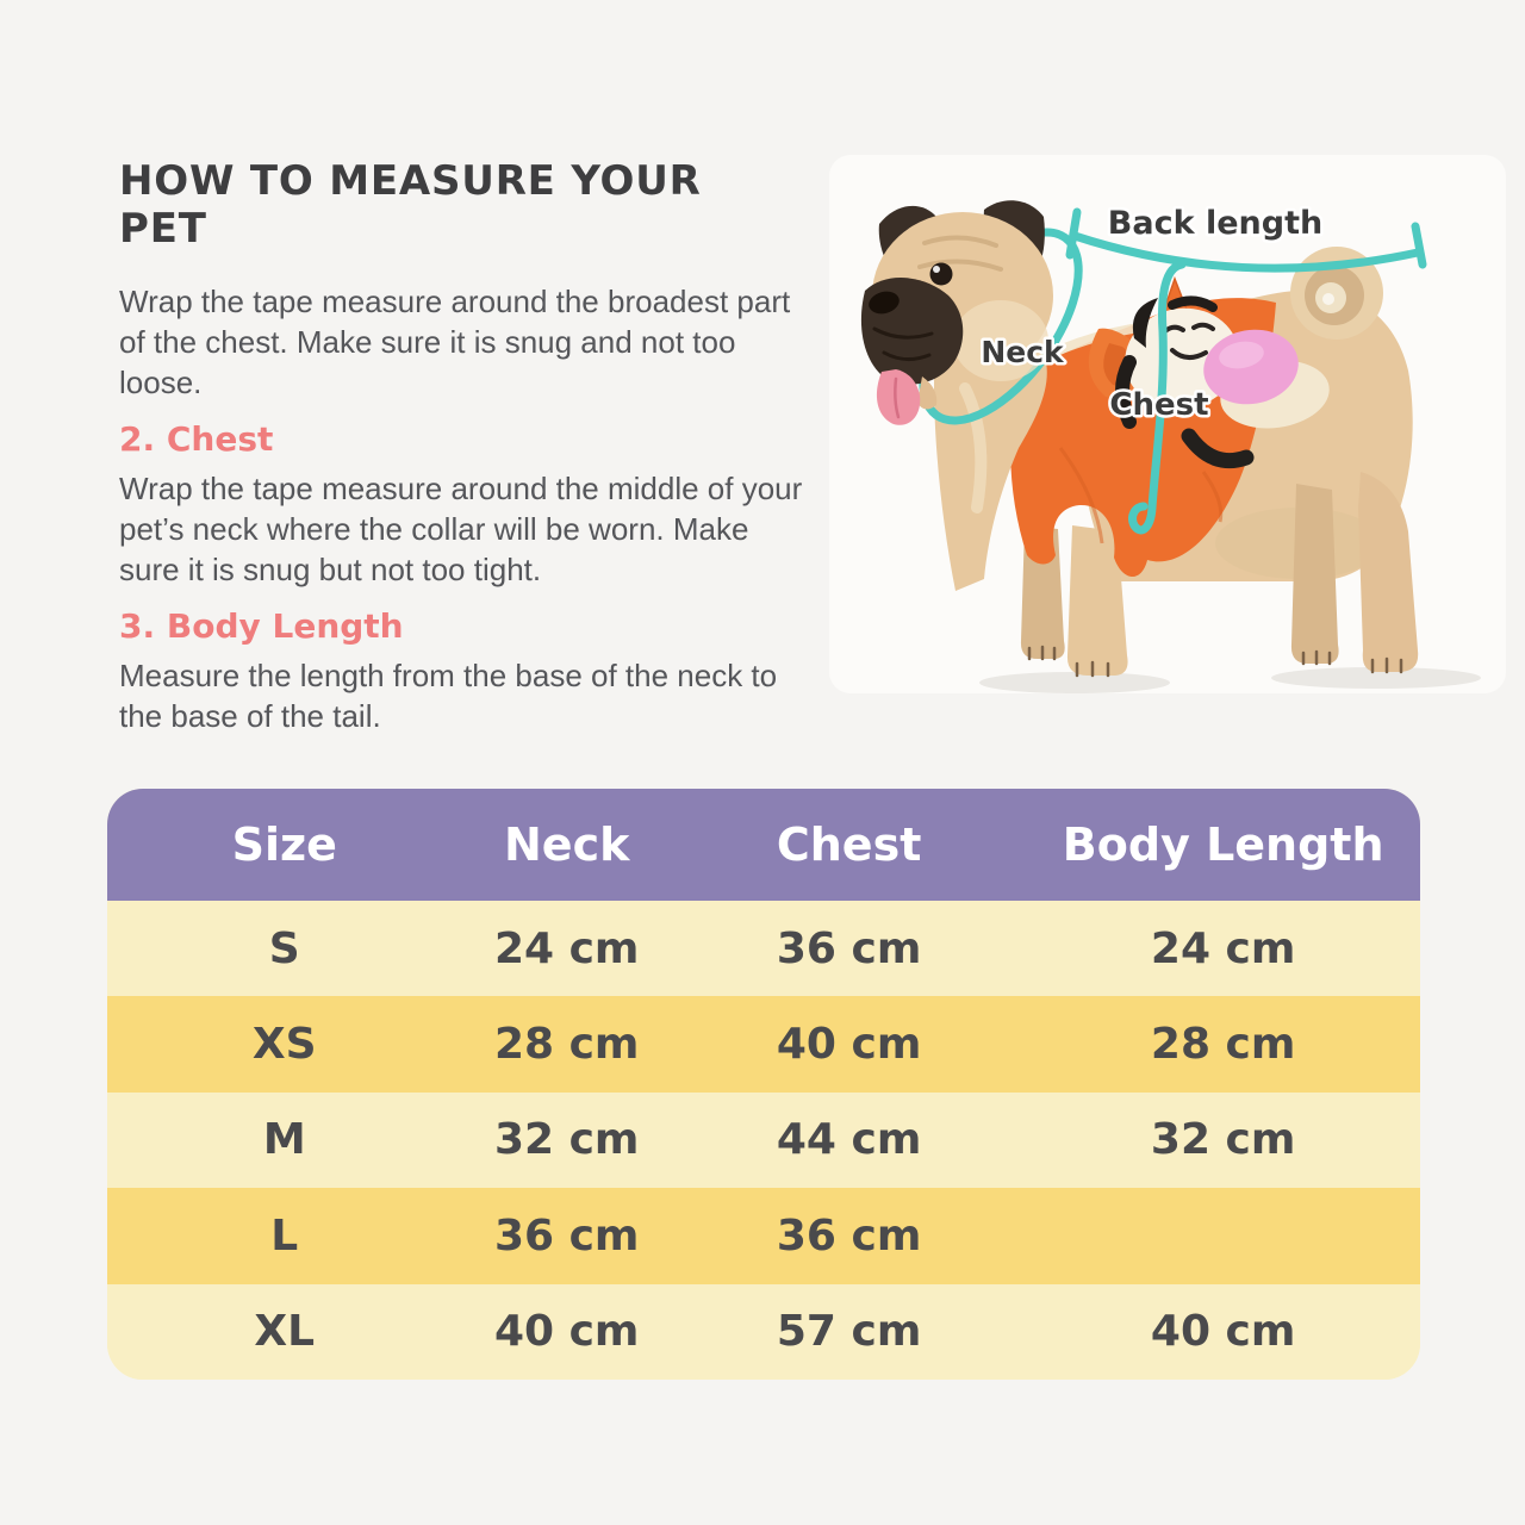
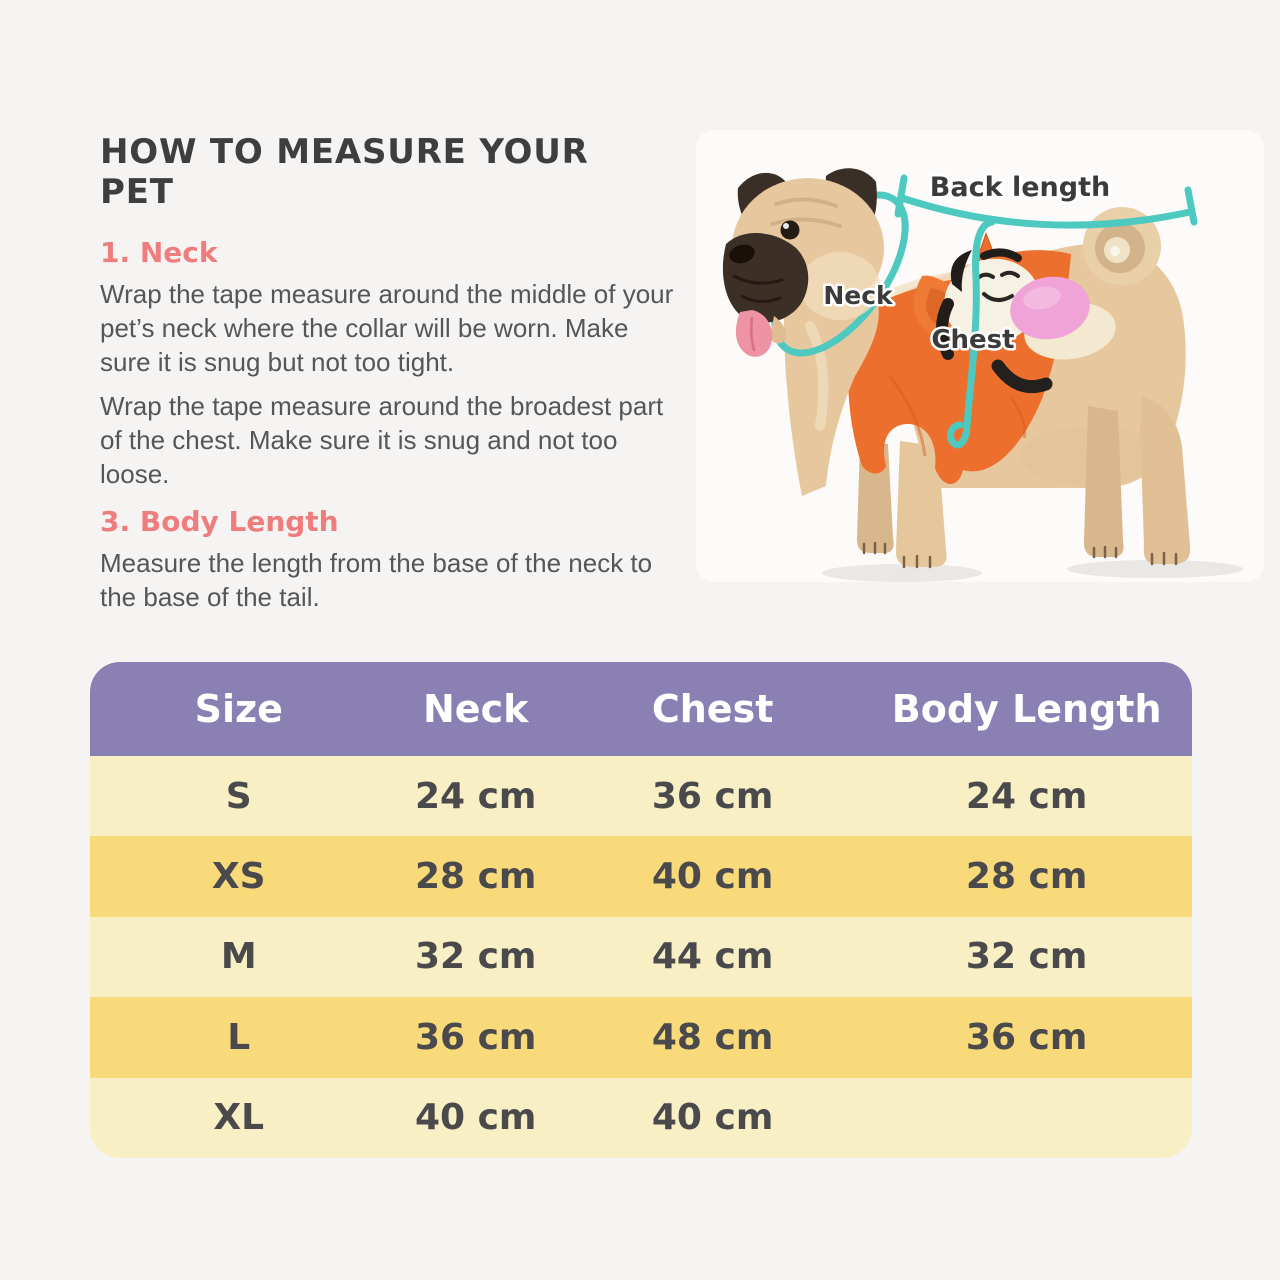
  HOW TO MEASURE YOUR PET
+ 1. Neck
- Wrap the tape measure around the broadest part of the chest. Make sure it is snug and not too loose.
+ Wrap the tape measure around the middle of your pet’s neck where the collar will be worn. Make sure it is snug but not too tight.
- 2. Chest
- Wrap the tape measure around the middle of your pet’s neck where the collar will be worn. Make sure it is snug but not too tight.
+ Wrap the tape measure around the broadest part of the chest. Make sure it is snug and not too loose.
  3. Body Length
  Measure the length from the base of the neck to the base of the tail.
  Back length
  Neck
  Chest
  Size
  Neck
  Chest
  Body Length
  S
  24 cm
  36 cm
  24 cm
  XS
  28 cm
  40 cm
  28 cm
  M
  32 cm
  44 cm
  32 cm
  L
  36 cm
+ 48 cm
  36 cm
  XL
  40 cm
- 57 cm
  40 cm
